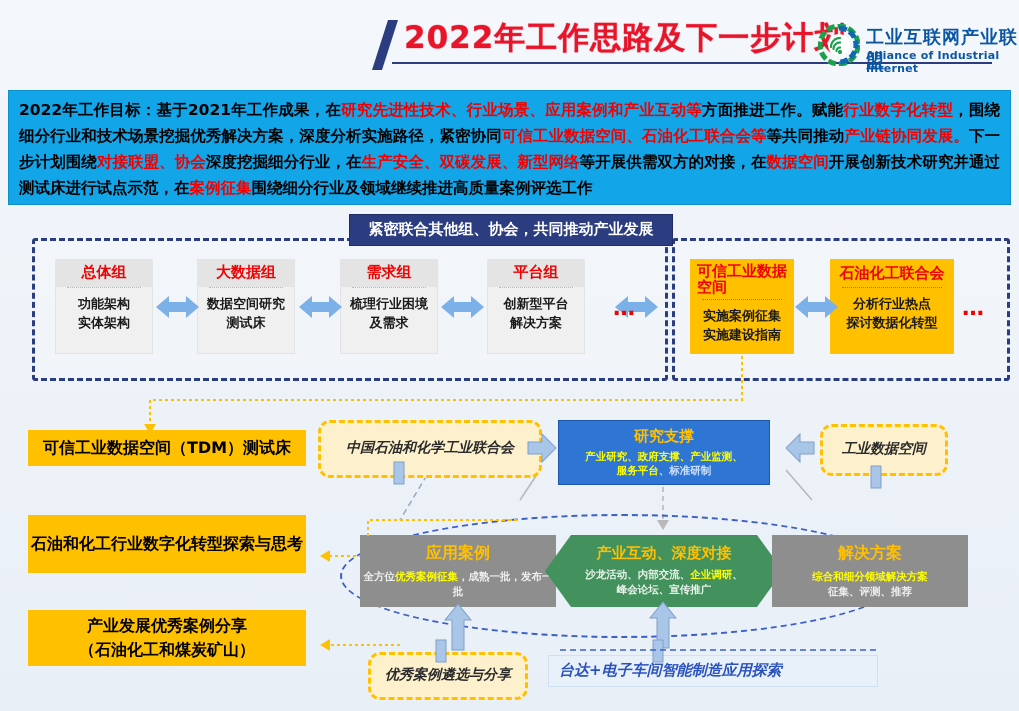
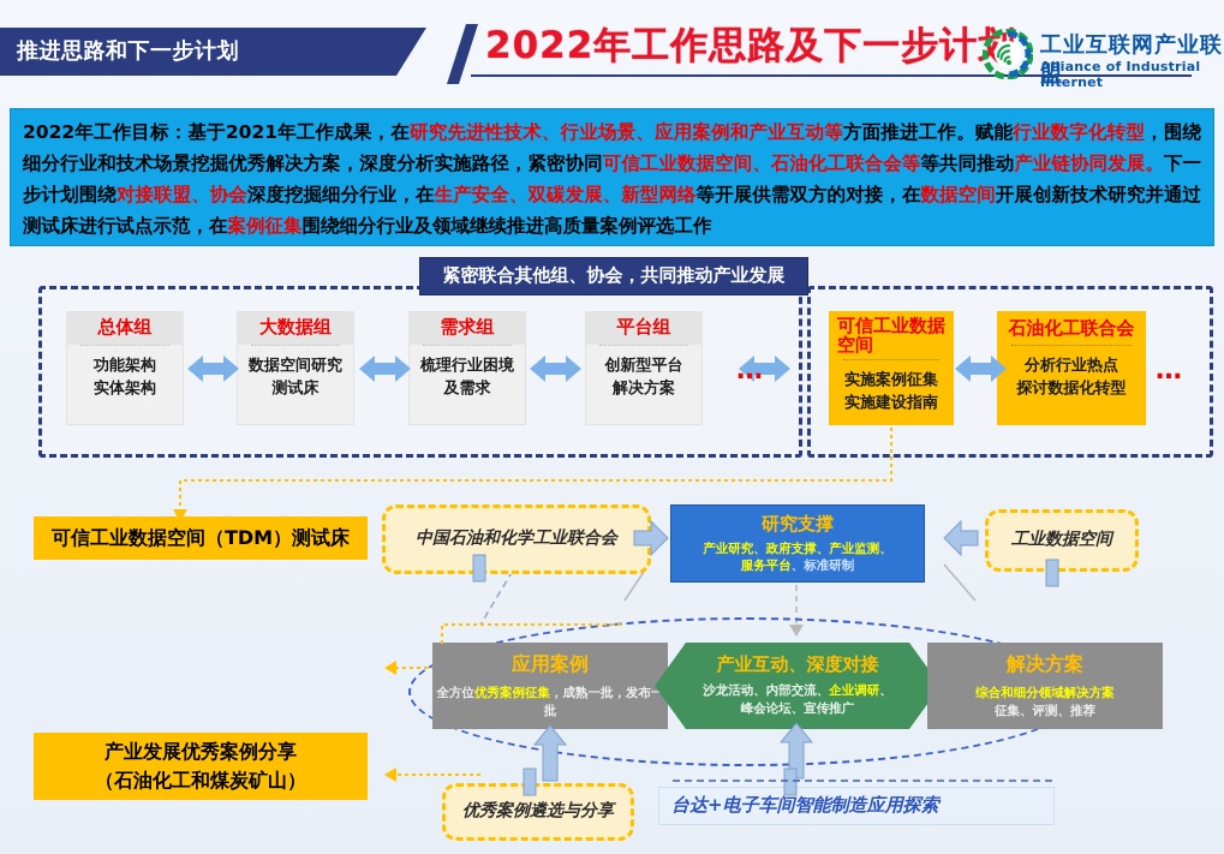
+ 推进思路和下一步计划
  2022年工作思路及下一步计划
  工业互联网产业联盟
  Alliance of Industrial Internet
  2022年工作目标：基于2021年工作成果，在研究先进性技术、行业场景、应用案例和产业互动等方面推进工作。赋能行业数字化转型，围绕细分行业和技术场景挖掘优秀解决方案，深度分析实施路径，紧密协同可信工业数据空间、石油化工联合会等等共同推动产业链协同发展。下一步计划围绕对接联盟、协会深度挖掘细分行业，在生产安全、双碳发展、新型网络等开展供需双方的对接，在数据空间开展创新技术研究并通过测试床进行试点示范，在案例征集围绕细分行业及领域继续推进高质量案例评选工作
  紧密联合其他组、协会，共同推动产业发展
  总体组
  功能架构
  实体架构
  大数据组
  数据空间研究
  测试床
  需求组
  梳理行业困境
  及需求
  平台组
  创新型平台
  解决方案
  可信工业数据
  空间
  实施案例征集
  实施建设指南
  石油化工联合会
  分析行业热点
  探讨数据化转型
  …
  …
  可信工业数据空间（TDM）测试床
- 石油和化工行业数字化转型探索与思考
  产业发展优秀案例分享
  （石油化工和煤炭矿山）
  中国石油和化学工业联合会
  工业数据空间
  优秀案例遴选与分享
  研究支撑
  产业研究、政府支撑、产业监测、
  服务平台、标准研制
  应用案例
  全方位优秀案例征集，成熟一批，发布一批
  产业互动、深度对接
  沙龙活动、内部交流、企业调研、
  峰会论坛、宣传推广
  解决方案
  综合和细分领域解决方案
  征集、评测、推荐
  台达+电子车间智能制造应用探索
